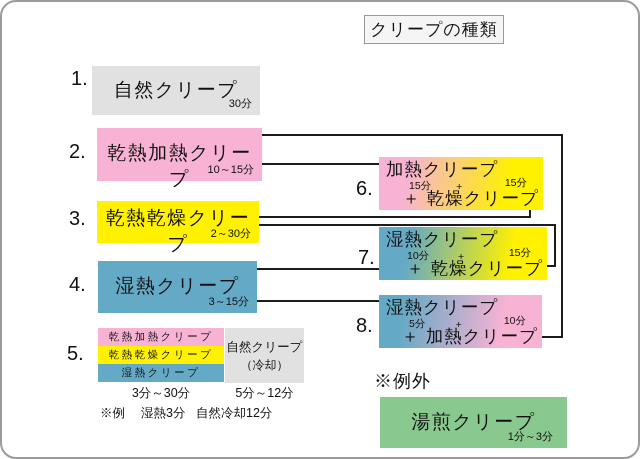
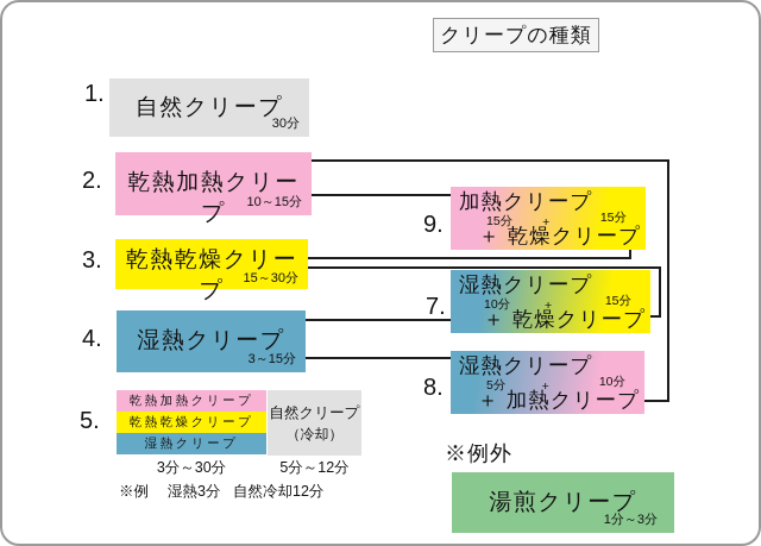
  クリープの種類
  1.
  2.
  3.
  4.
  5.
- 6.
+ 9.
  7.
  8.
  自然クリープ
  30分
  乾熱加熱クリープ
  10～15分
  乾熱乾燥クリープ
- 2～30分
+ 15～30分
  湿熱クリープ
  3～15分
  乾熱加熱クリープ
  乾熱乾燥クリープ
  湿熱クリープ
  自然クリープ
  （冷却）
  3分～30分
  5分～12分
  ※例
  湿熱3分
  自然冷却12分
  加熱クリープ
  15分
  +
  15分
  ＋ 乾燥クリープ
  湿熱クリープ
  10分
  +
  15分
  ＋ 乾燥クリープ
  湿熱クリープ
  5分
  +
  10分
  ＋ 加熱クリープ
  ※例外
  湯煎クリープ
  1分～3分
